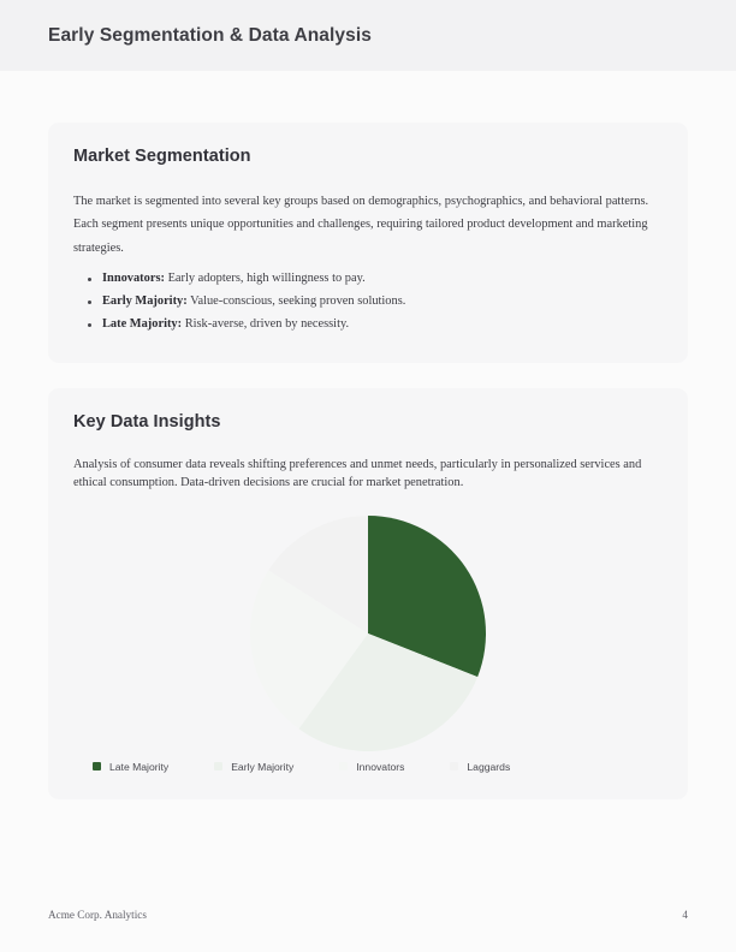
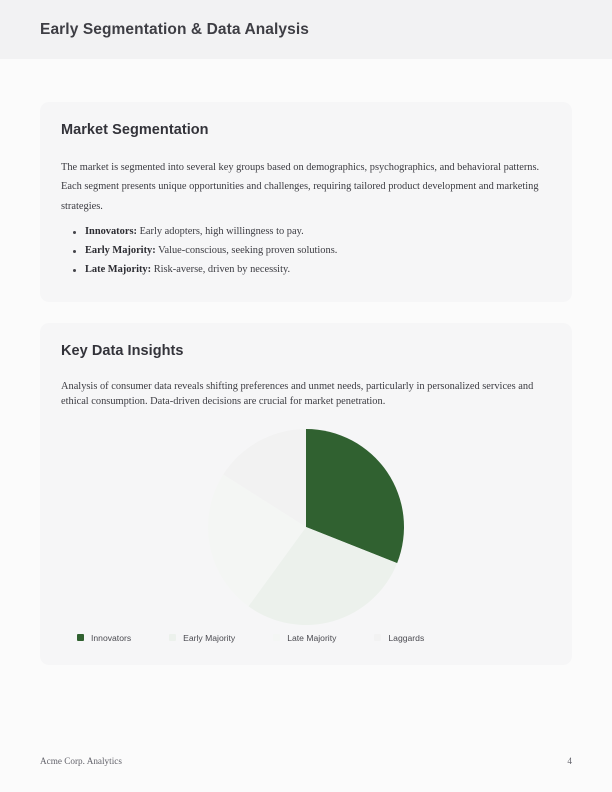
  Early Segmentation & Data Analysis
  Market Segmentation
  The market is segmented into several key groups based on demographics, psychographics, and behavioral patterns. Each segment presents unique opportunities and challenges, requiring tailored product development and marketing strategies.
  Innovators: Early adopters, high willingness to pay.
  Early Majority: Value-conscious, seeking proven solutions.
  Late Majority: Risk-averse, driven by necessity.
  Key Data Insights
  Analysis of consumer data reveals shifting preferences and unmet needs, particularly in personalized services and ethical consumption. Data-driven decisions are crucial for market penetration.
- Late Majority
+ Innovators
  Early Majority
- Innovators
+ Late Majority
  Laggards
  Acme Corp. Analytics
  4
